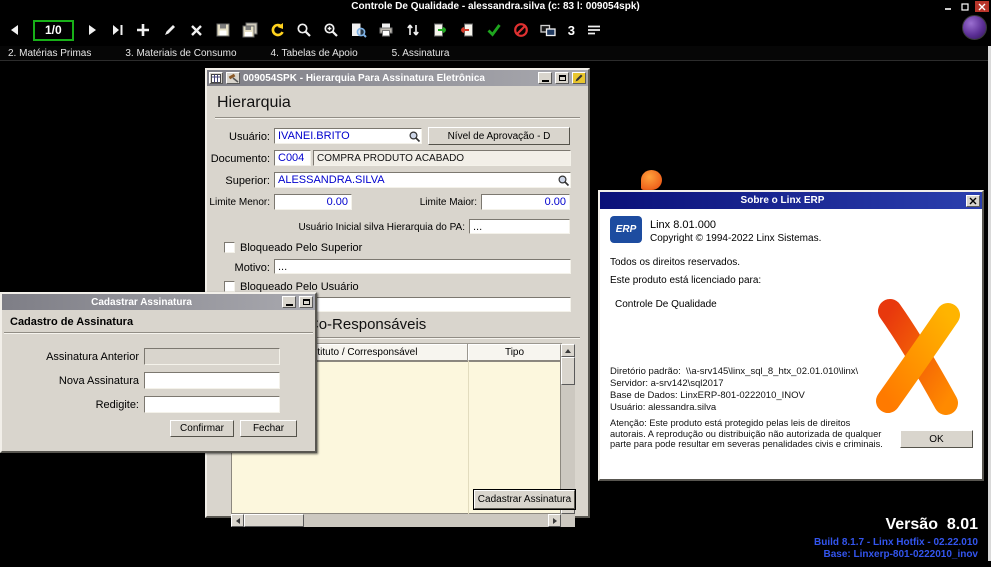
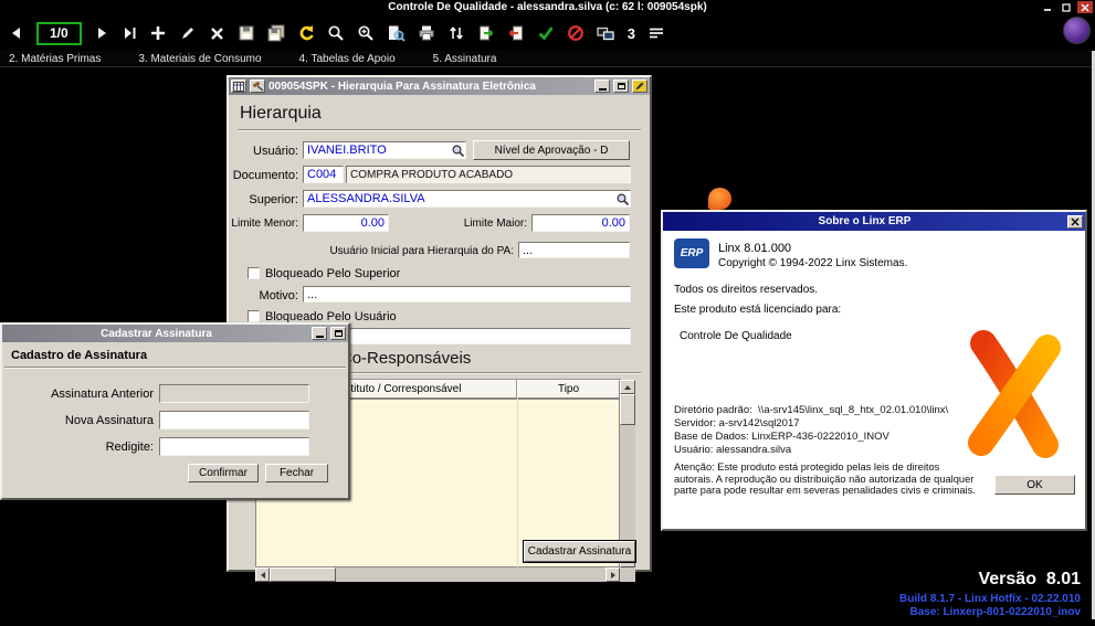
- Controle De Qualidade - alessandra.silva (c: 83 l: 009054spk)
+ Controle De Qualidade - alessandra.silva (c: 62 l: 009054spk)
  1/0
  3
  2. Matérias Primas
  3. Materiais de Consumo
  4. Tabelas de Apoio
  5. Assinatura
  009054SPK - Hierarquia Para Assinatura Eletrônica
  Hierarquia
  Usuário:
  IVANEI.BRITO
  Nível de Aprovação - D
  Documento:
  C004
  COMPRA PRODUTO ACABADO
  Superior:
  ALESSANDRA.SILVA
  Limite Menor:
  0.00
  Limite Maior:
  0.00
- Usuário Inicial silva Hierarquia do PA:
+ Usuário Inicial para Hierarquia do PA:
  ...
  Bloqueado Pelo Superior
  Motivo:
  ...
  Bloqueado Pelo Usuário
  tituto / Corresponsável
  Tipo
  Cadastrar Assinatura
  Cadastrar Assinatura
  Cadastro de Assinatura
  Assinatura Anterior
  Nova Assinatura
  Redigite:
  Confirmar
  Fechar
  Sobre o Linx ERP
  ERP
  Linx 8.01.000
  Copyright © 1994-2022 Linx Sistemas.
  Todos os direitos reservados.
  Este produto está licenciado para:
  Controle De Qualidade
  Diretório padrão: \\a-srv145\linx_sql_8_htx_02.01.010\linx\
  Servidor: a-srv142\sql2017
- Base de Dados: LinxERP-801-0222010_INOV
+ Base de Dados: LinxERP-436-0222010_INOV
  Usuário: alessandra.silva
  Atenção: Este produto está protegido pelas leis de direitos autorais. A reprodução ou distribuição não autorizada de qualquer parte para pode resultar em severas penalidades civis e criminais.
  OK
  Versão 8.01
  Build 8.1.7 - Linx Hotfix - 02.22.010
  Base: Linxerp-801-0222010_inov
